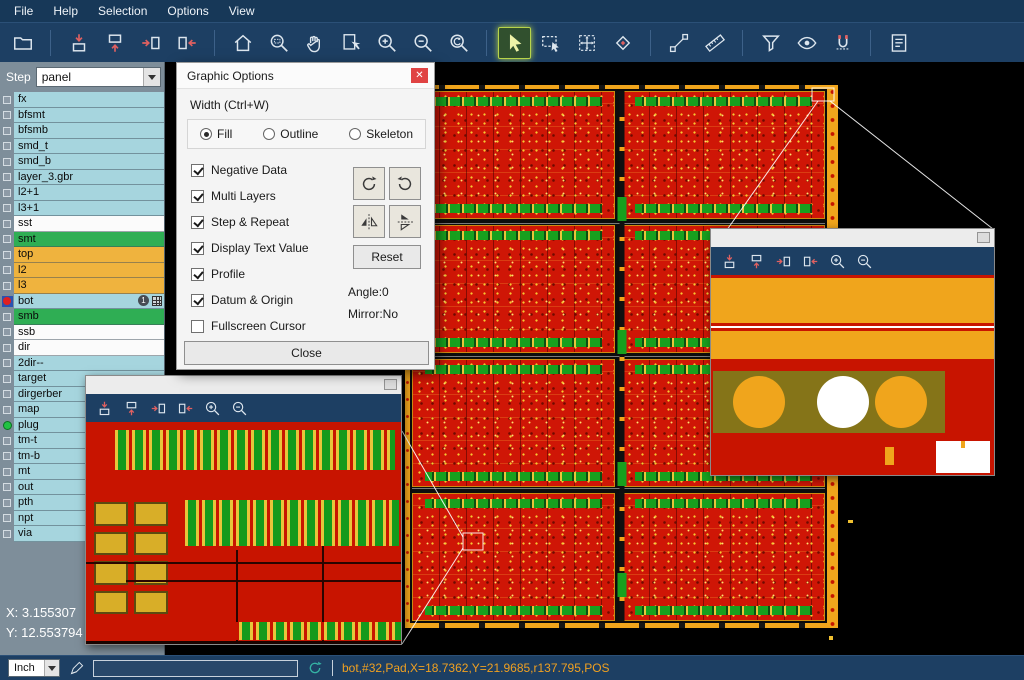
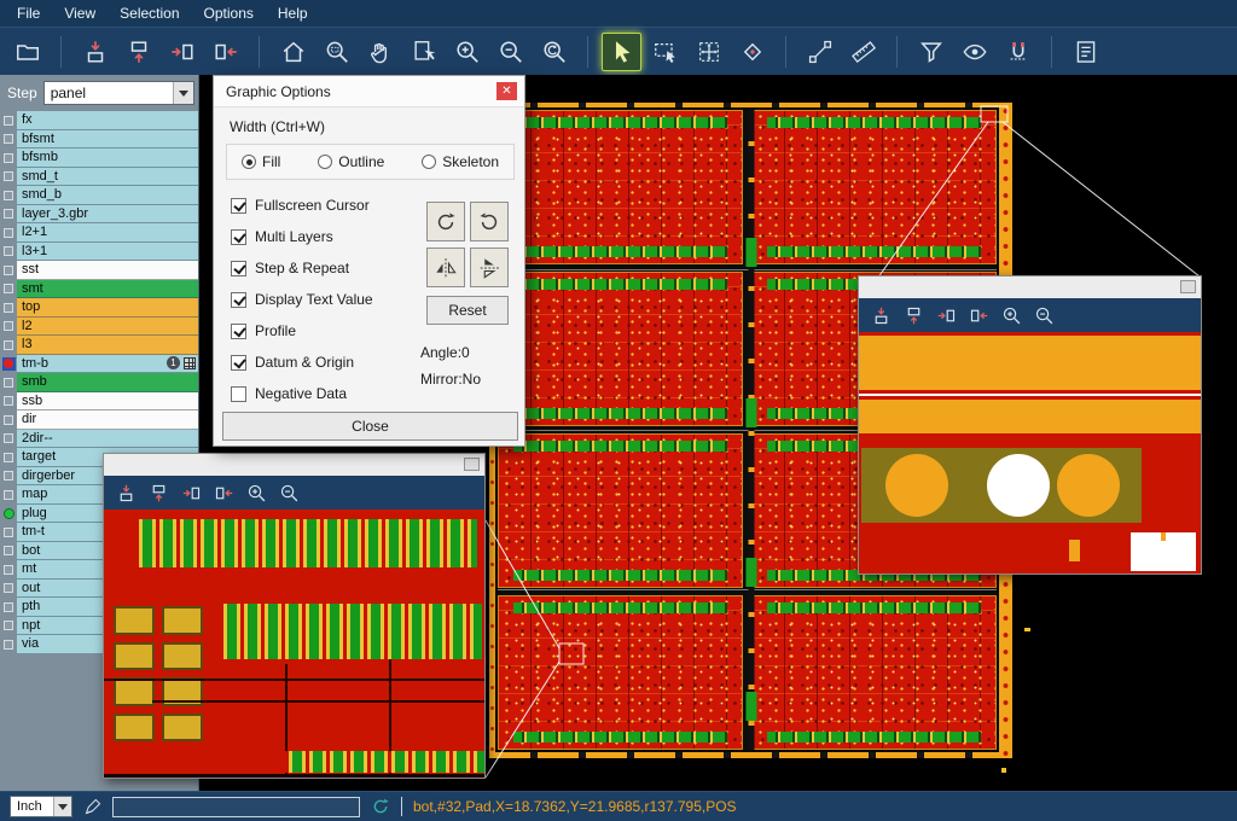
  File
- Help
+ View
  Selection
  Options
- View
+ Help
  Step
  panel
  fx
  bfsmt
  bfsmb
  smd_t
  smd_b
  layer_3.gbr
  l2+1
  l3+1
  sst
  smt
  top
  l2
  l3
- bot
+ tm-b
  1
  smb
  ssb
  dir
  2dir--
  target
  dirgerber
  map
  plug
  tm-t
- tm-b
+ bot
  mt
  out
  pth
  npt
  via
- X: 3.155307
- Y: 12.553794
  Graphic Options
  ✕
  Width (Ctrl+W)
  Fill
  Outline
  Skeleton
- Negative Data
+ Fullscreen Cursor
  Multi Layers
  Step & Repeat
  Display Text Value
  Profile
  Datum & Origin
- Fullscreen Cursor
+ Negative Data
  Reset
  Angle:0
  Mirror:No
  Close
  Inch
  bot,#32,Pad,X=18.7362,Y=21.9685,r137.795,POS
